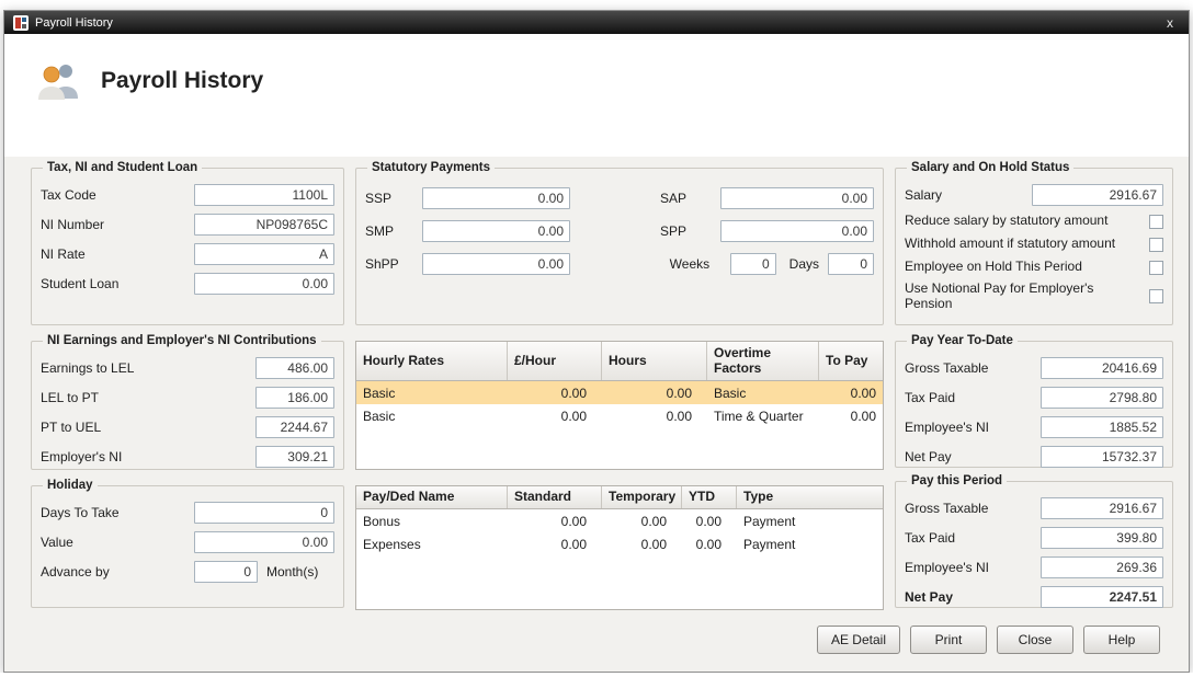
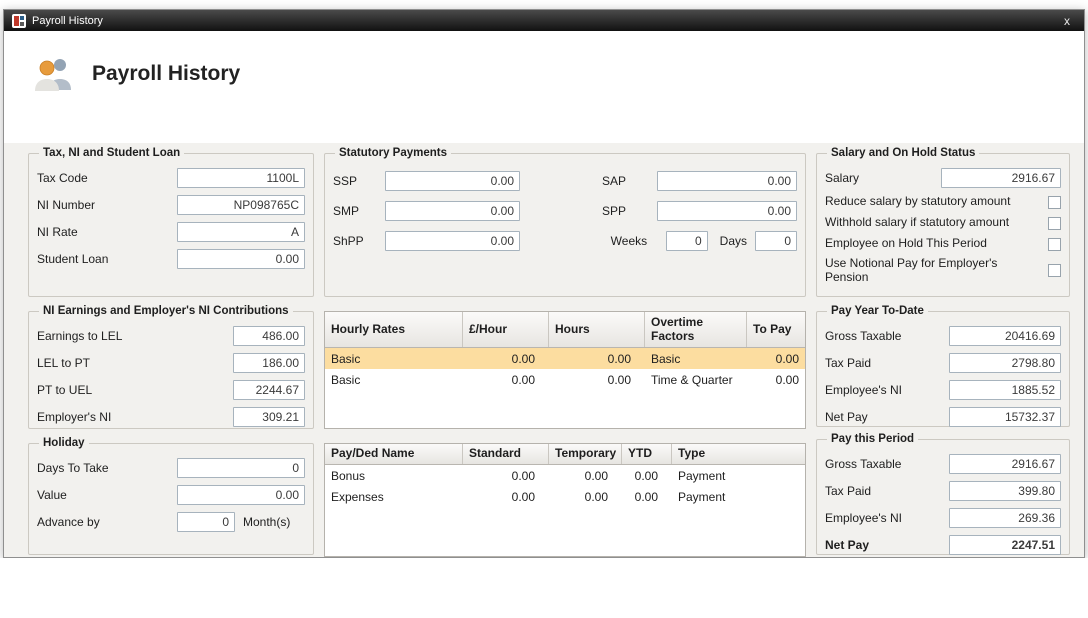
  Payroll History
  x
  Payroll History
  Tax, NI and Student Loan
  Tax Code
  1100L
  NI Number
  NP098765C
  NI Rate
  A
  Student Loan
  0.00
  NI Earnings and Employer's NI Contributions
  Earnings to LEL
  486.00
  LEL to PT
  186.00
  PT to UEL
  2244.67
  Employer's NI
  309.21
  Holiday
  Days To Take
  0
  Value
  0.00
  Advance by
  0
  Month(s)
  Statutory Payments
  SSP
  0.00
  SAP
  0.00
  SMP
  0.00
  SPP
  0.00
  ShPP
  0.00
  Weeks
  0
  Days
  0
  Hourly Rates
  £/Hour
  Hours
  Overtime Factors
  To Pay
  Basic
  0.00
  0.00
  Basic
  0.00
  Basic
  0.00
  0.00
  Time & Quarter
  0.00
  Pay/Ded Name
  Standard
  Temporary
  YTD
  Type
  Bonus
  0.00
  0.00
  0.00
  Payment
  Expenses
  0.00
  0.00
  0.00
  Payment
  Salary and On Hold Status
  Salary
  2916.67
  Reduce salary by statutory amount
- Withhold amount if statutory amount
+ Withhold salary if statutory amount
  Employee on Hold This Period
  Use Notional Pay for Employer's Pension
  Pay Year To-Date
  Gross Taxable
  20416.69
  Tax Paid
  2798.80
  Employee's NI
  1885.52
  Net Pay
  15732.37
  Pay this Period
  Gross Taxable
  2916.67
  Tax Paid
  399.80
  Employee's NI
  269.36
  Net Pay
  2247.51
- AE Detail
- Print
- Close
- Help
